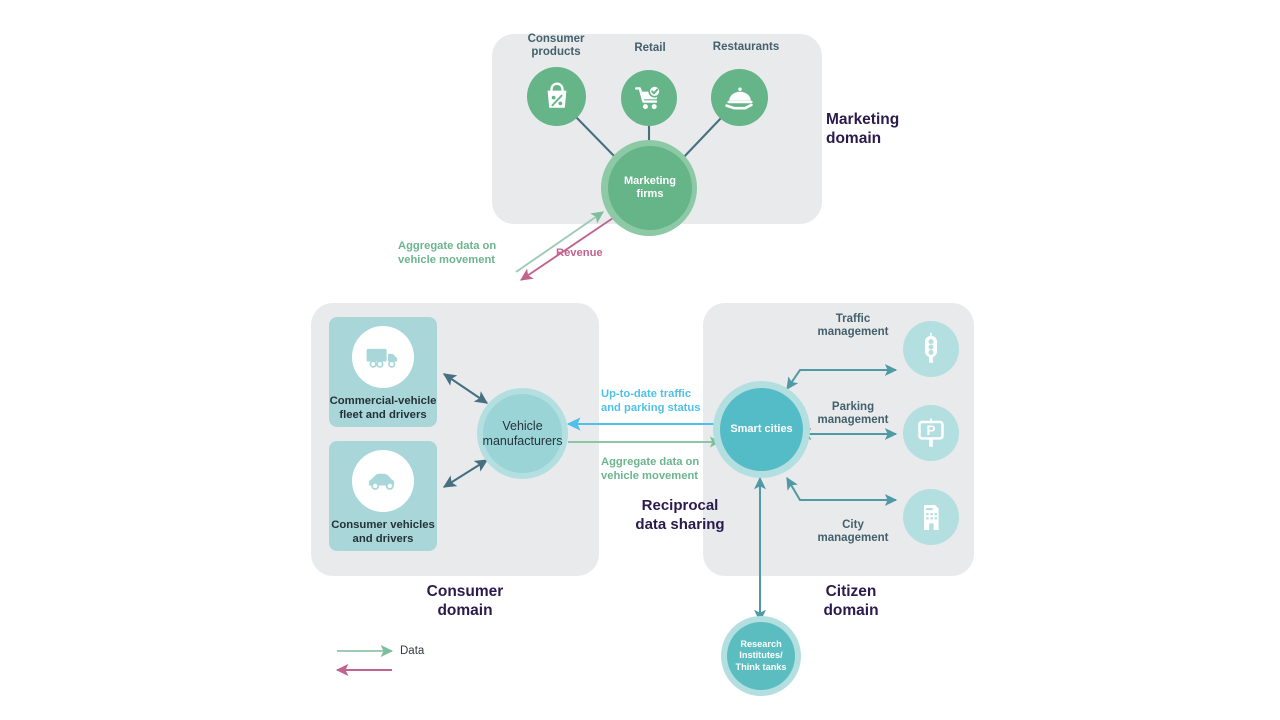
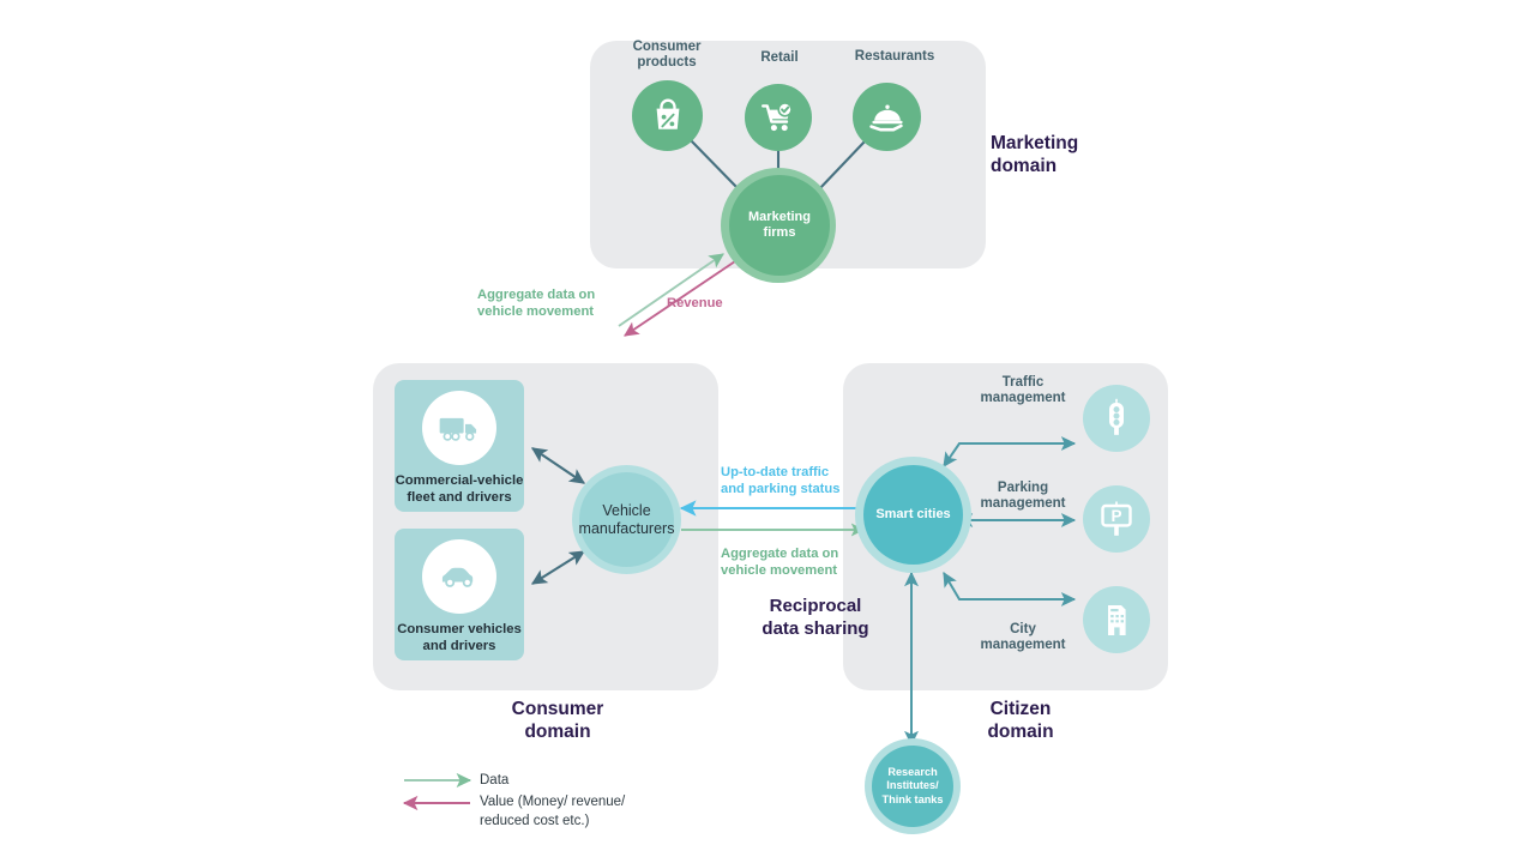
  Marketing
  domain
  Consumer
  products
  Retail
  Restaurants
  Marketing
  firms
  Aggregate data on
  vehicle movement
  Revenue
  Consumer
  domain
  Commercial-vehicle
  fleet and drivers
  Consumer vehicles
  and drivers
  Vehicle
  manufacturers
  Up-to-date traffic
  and parking status
  Aggregate data on
  vehicle movement
  Reciprocal
  data sharing
  Citizen
  domain
  Traffic
  management
  Parking
  management
  City
  management
  Smart cities
  P
  Research
  Institutes/
  Think tanks
  Data
+ Value (Money/ revenue/
+ reduced cost etc.)
